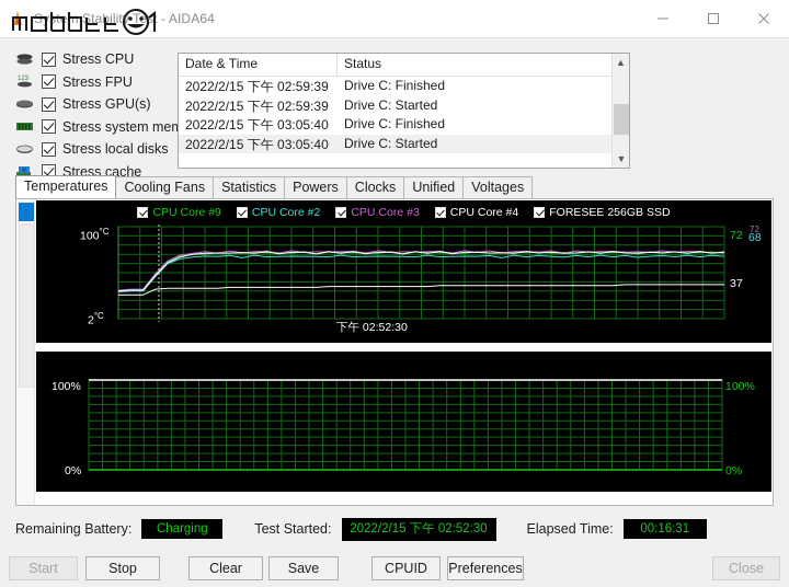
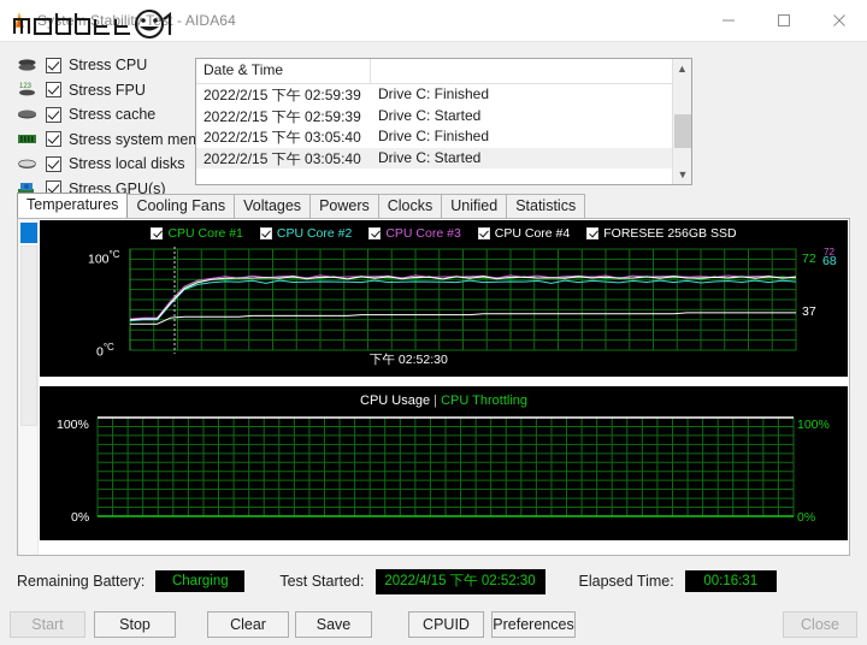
  Stress CPU
  Stress FPU
- Stress GPU(s)
+ Stress cache
  Stress system me
  Stress local disks
- Stress cache
+ Stress GPU(s)
  Date & Time
- Status
  2022/2/15 下午 02:59:39
  Drive C: Finished
  2022/2/15 下午 02:59:39
  Drive C: Started
  2022/2/15 下午 03:05:40
  Drive C: Finished
  2022/2/15 下午 03:05:40
  Drive C: Started
  ▲
  ▼
  Temperatures
  Cooling Fans
- Statistics
+ Voltages
  Powers
  Clocks
  Unified
- Voltages
+ Statistics
- CPU Core #9
+ CPU Core #1
  CPU Core #2
  CPU Core #3
  CPU Core #4
  FORESEE 256GB SSD
  100°C
- 2°C
+ 0°C
  72
  72
  68
  37
  下午 02:52:30
+ CPU Usage | CPU Throttling
  100%
  0%
  100%
  0%
  Remaining Battery:
  Charging
  Test Started:
- 2022/2/15 下午 02:52:30
+ 2022/4/15 下午 02:52:30
  Elapsed Time:
  00:16:31
  Start
  Stop
  Clear
  Save
  CPUID
  Preferences
  Close
